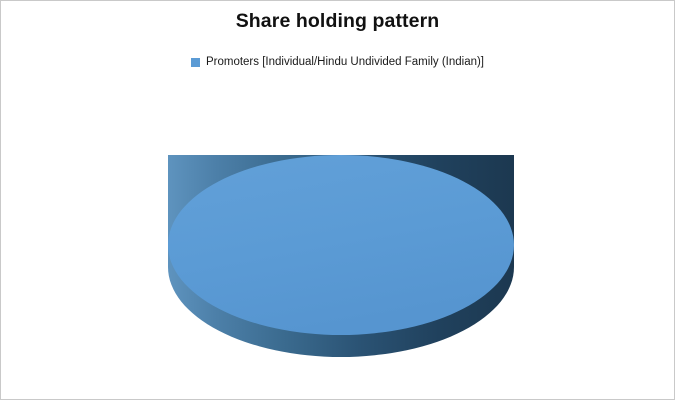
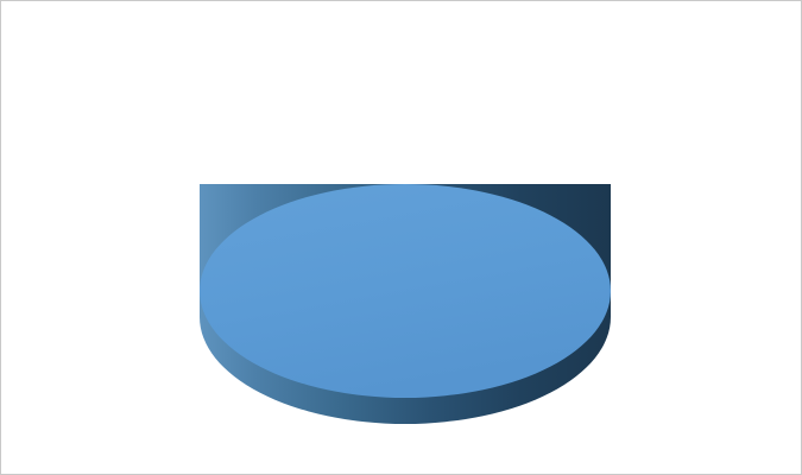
- Share holding pattern
- Promoters [Individual/Hindu Undivided Family (Indian)]
